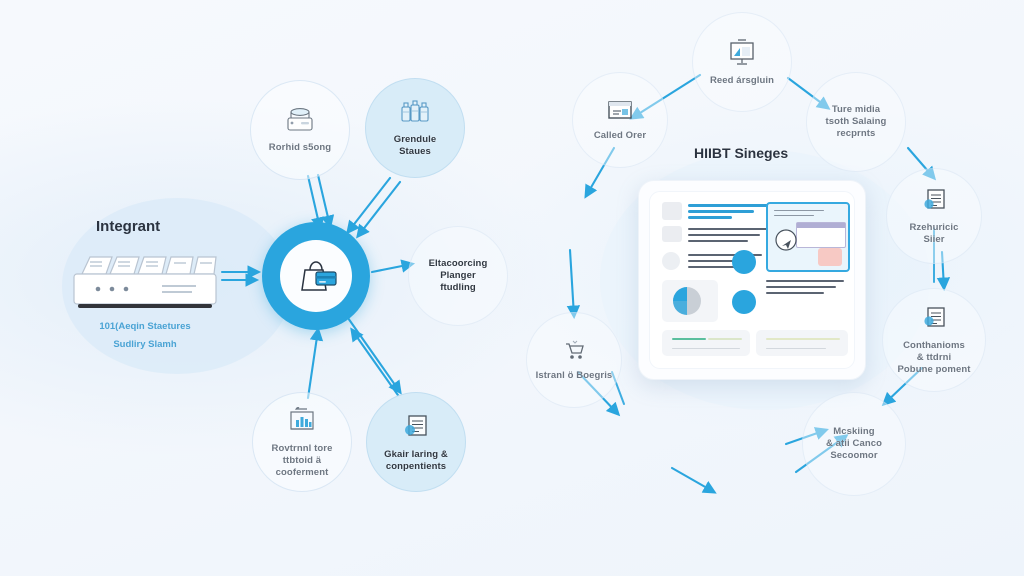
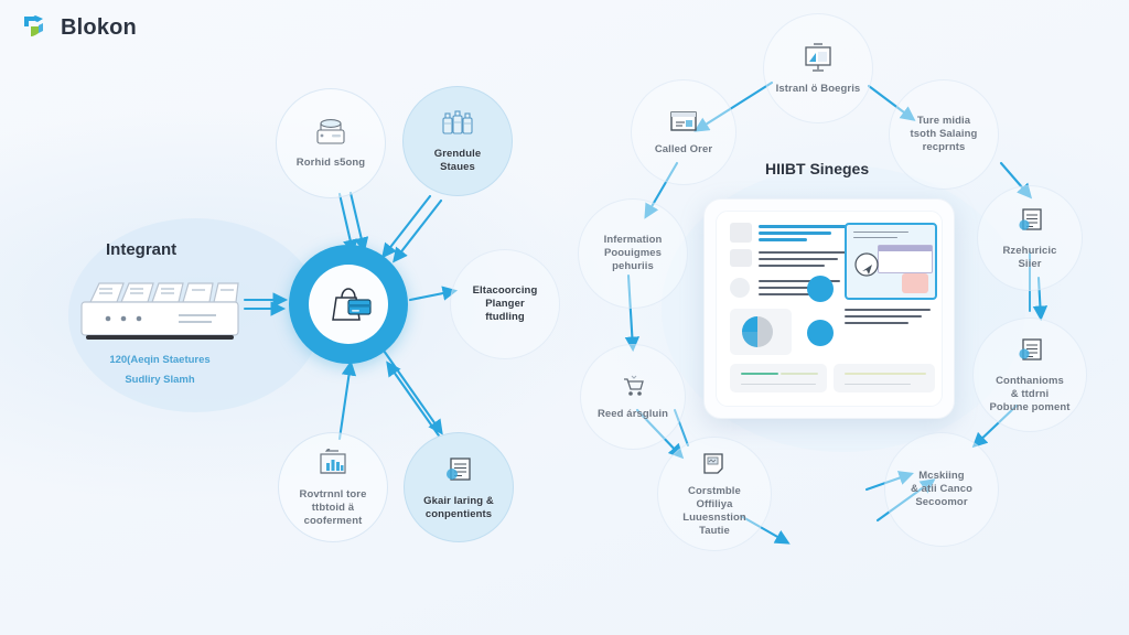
+ Blokon
  Integrant
- 101(Aeqin Staetures
+ 120(Aeqin Staetures
  Sudliry Slamh
  Rorhid s5ong
  Grendule
  Staues
  Eltacoorcing
  Planger
  ftudling
  Rovtrnnl tore
  ttbtoid ä
  cooferment
  Gkair Iaring &
  conpentients
  HIIBT Sineges
- Reed ársgluin
+ Istranl ö Boegris
  Called Orer
  Ture midia
  tsoth Salaing
  recprnts
+ Infermation
+ Poouigmes
+ pehuriis
  Rzehuricic
  Siier
- Istranl ö Boegris
+ Reed ársgluin
  Conthanioms
  & ttdrni
  Pobune poment
+ Corstmble
+ Offiliya Luuesnstion
+ Tautie
  Mcskiing
  & atii Canco
  Secoomor
